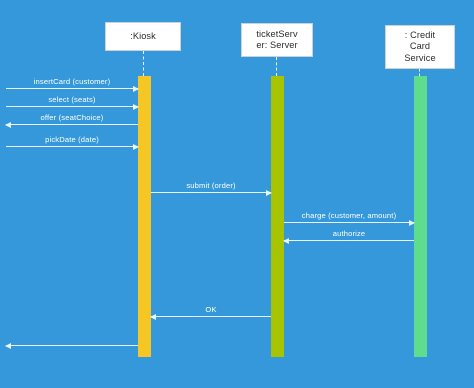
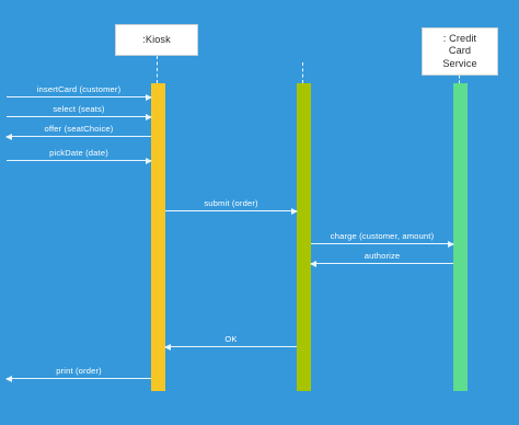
  :Kiosk
- ticketServ
- er: Server
  : Credit
  Card
  Service
  insertCard (customer)
  select (seats)
  offer (seatChoice)
  pickDate (date)
  submit (order)
  charge (customer, amount)
  authorize
  OK
+ print (order)
